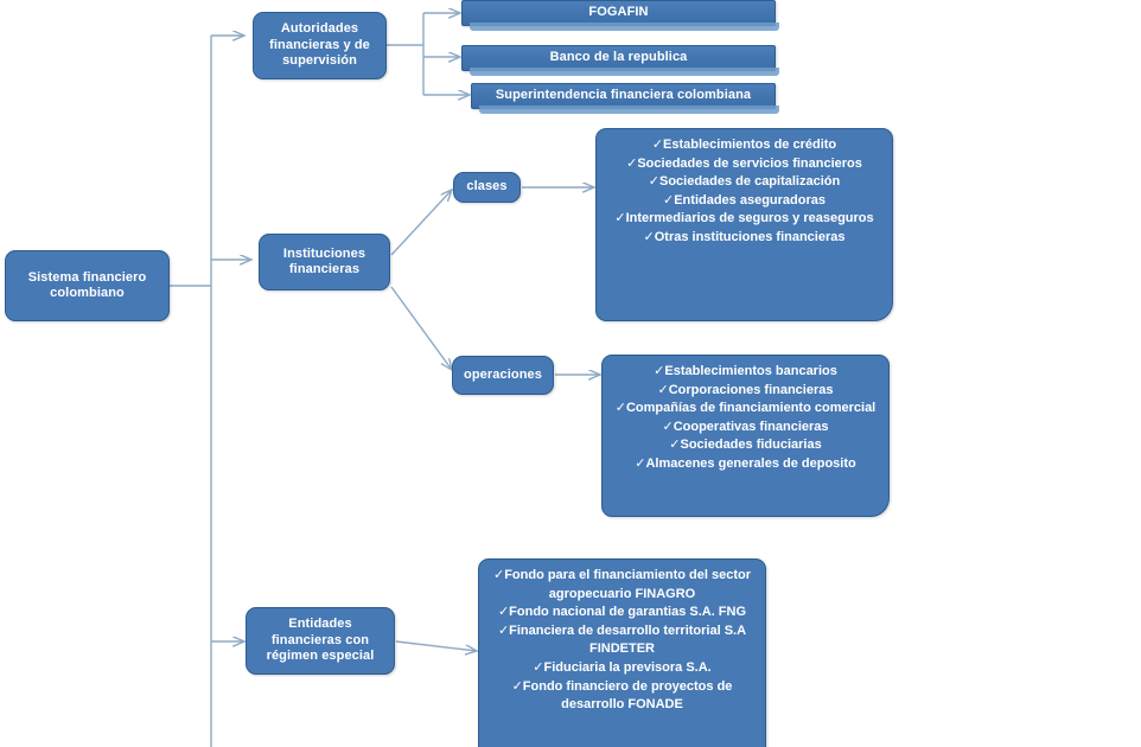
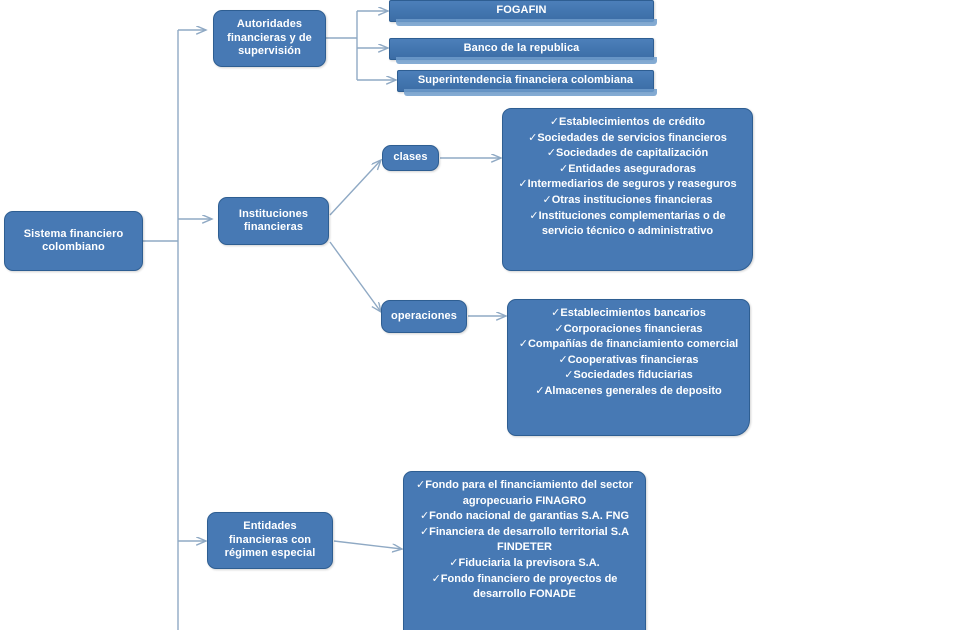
  Sistema financiero
  colombiano
  Autoridades
  financieras y de
  supervisión
  Instituciones
  financieras
  Entidades
  financieras con
  régimen especial
  FOGAFIN
  Banco de la republica
  Superintendencia financiera colombiana
  clases
  operaciones
  ✓Establecimientos de crédito
  ✓Sociedades de servicios financieros
  ✓Sociedades de capitalización
  ✓Entidades aseguradoras
  ✓Intermediarios de seguros y reaseguros
  ✓Otras instituciones financieras
+ ✓Instituciones complementarias o de servicio técnico o administrativo
  ✓Establecimientos bancarios
  ✓Corporaciones financieras
  ✓Compañías de financiamiento comercial
  ✓Cooperativas financieras
  ✓Sociedades fiduciarias
  ✓Almacenes generales de deposito
  ✓Fondo para el financiamiento del sector agropecuario FINAGRO
  ✓Fondo nacional de garantias S.A. FNG
  ✓Financiera de desarrollo territorial S.A FINDETER
  ✓Fiduciaria la previsora S.A.
  ✓Fondo financiero de proyectos de desarrollo FONADE
